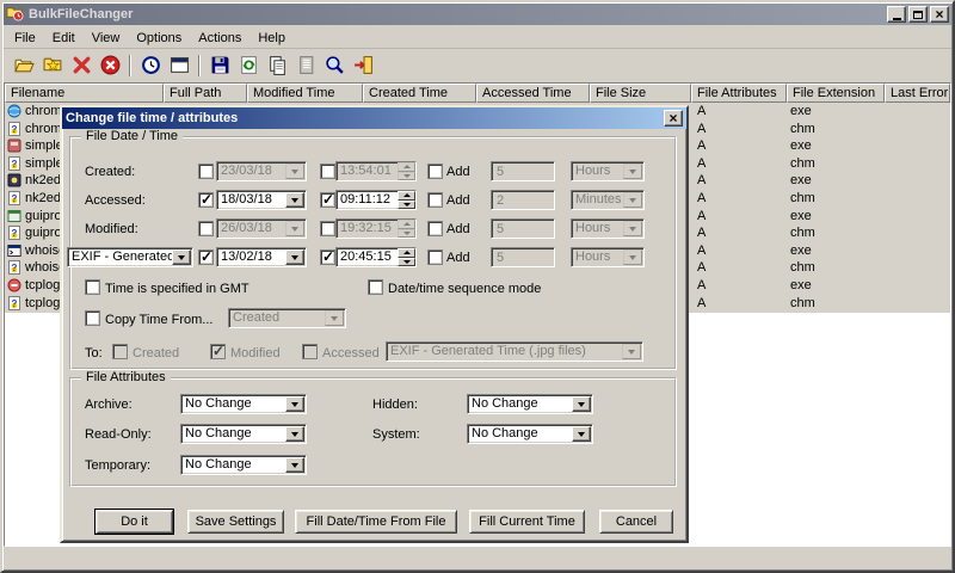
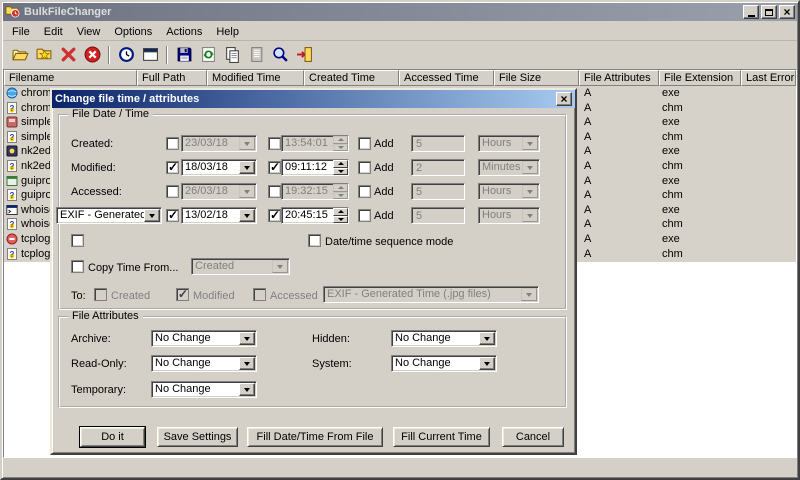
  BulkFileChanger
  ×
  File
  Edit
  View
  Options
  Actions
  Help
  Filename
  Full Path
  Modified Time
  Created Time
  Accessed Time
  File Size
  File Attributes
  File Extension
  Last Error
  chrom
  A
  exe
  ?
  chrom
  A
  chm
  simpl
  A
  exe
  ?
  simpl
  A
  chm
  nk2ed
  A
  exe
  ?
  nk2ed
  A
  chm
  guipro
  A
  exe
  ?
  guipro
  A
  chm
  whois
  A
  exe
  ?
  whois
  A
  chm
  tcplog
  A
  exe
  ?
  tcplog
  A
  chm
  Change file time / attributes
  ×
  File Date / Time
  Created:
  23/03/18
  13:54:01
  Add
  5
  Hours
- Accessed:
+ Modified:
  18/03/18
  09:11:12
  Add
  2
  Minutes
- Modified:
+ Accessed:
  26/03/18
  19:32:15
  Add
  5
  Hours
  EXIF - Generate
  13/02/18
  20:45:15
  Add
  5
  Hours
- Time is specified in GMT
  Date/time sequence mode
  Copy Time From...
  Created
  To:
  Created
  Modified
  Accessed
  EXIF - Generated Time (.jpg files)
  File Attributes
  Archive:
  No Change
  Hidden:
  No Change
  Read-Only:
  No Change
  System:
  No Change
  Temporary:
  No Change
  Do it
  Save Settings
  Fill Date/Time From File
  Fill Current Time
  Cancel
